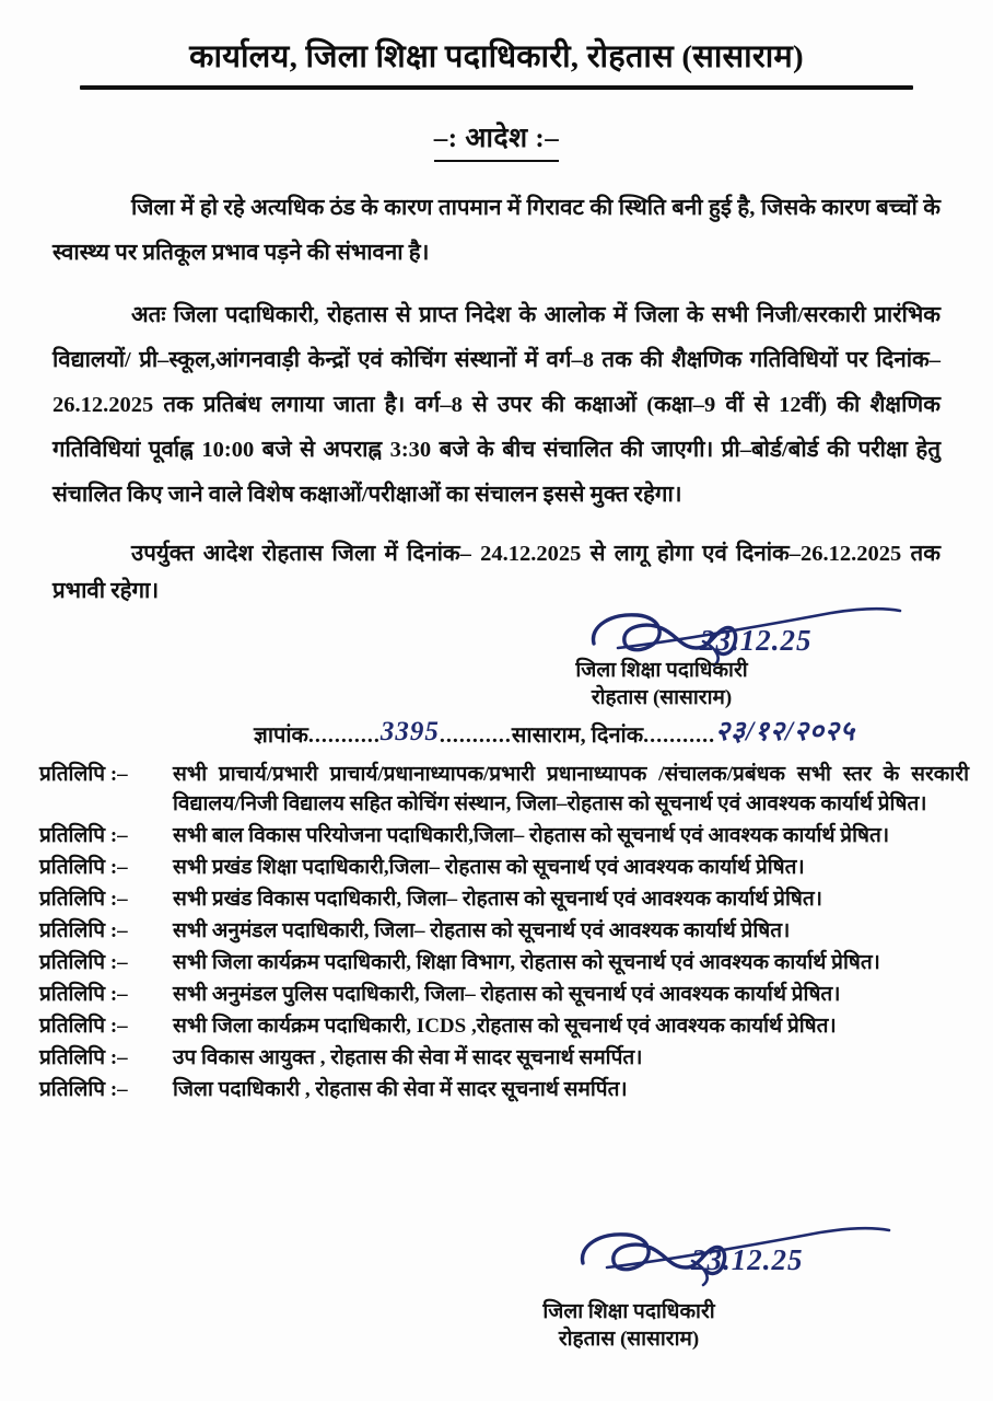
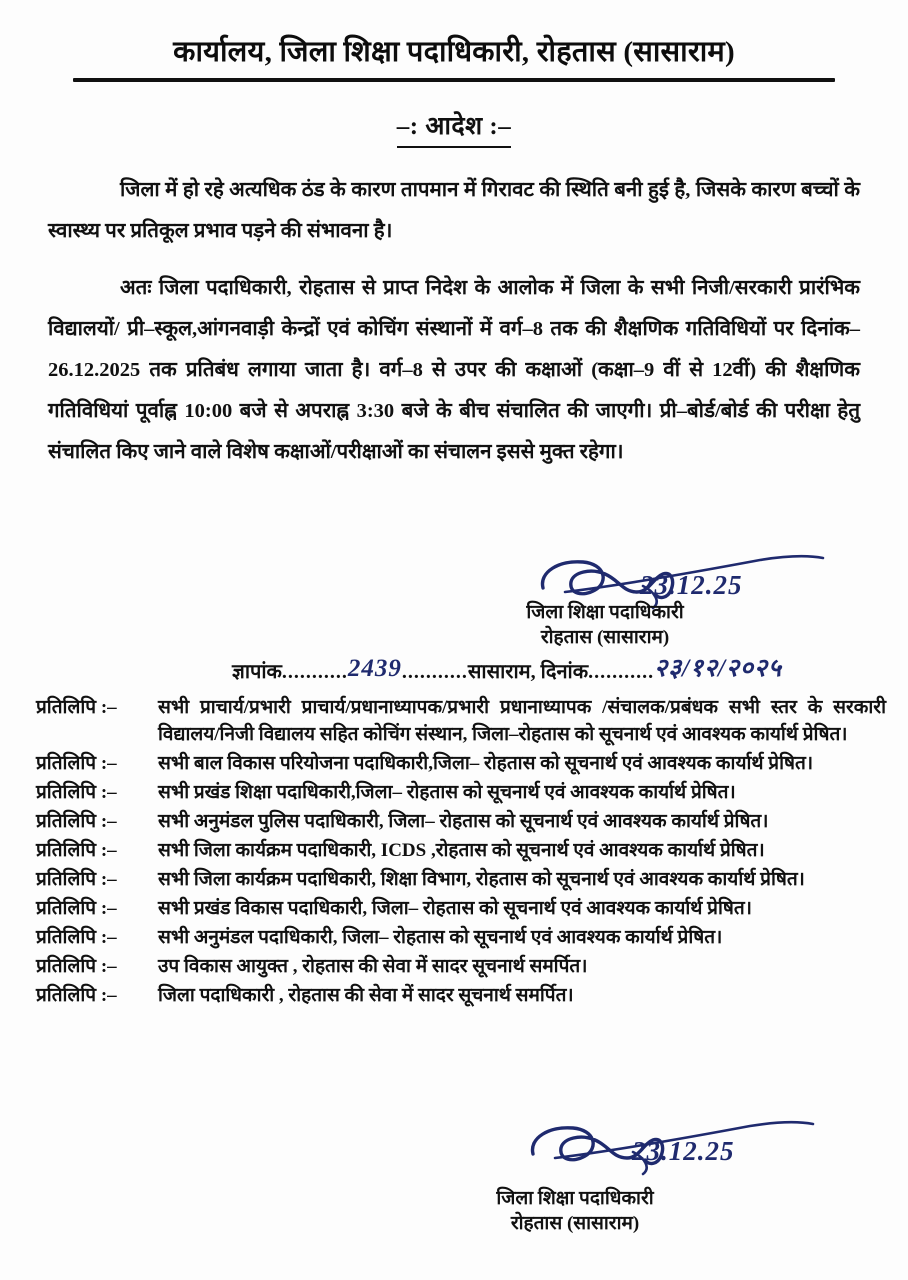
  कार्यालय, जिला शिक्षा पदाधिकारी, रोहतास (सासाराम)
  –: आदेश :–
  जिला में हो रहे अत्यधिक ठंड के कारण तापमान में गिरावट की स्थिति बनी हुई है, जिसके कारण बच्चों के स्वास्थ्य पर प्रतिकूल प्रभाव पड़ने की संभावना है।
  अतः जिला पदाधिकारी, रोहतास से प्राप्त निदेश के आलोक में जिला के सभी निजी/सरकारी प्रारंभिक विद्यालयों/ प्री–स्कूल,आंगनवाड़ी केन्द्रों एवं कोचिंग संस्थानों में वर्ग–8 तक की शैक्षणिक गतिविधियों पर दिनांक–26.12.2025 तक प्रतिबंध लगाया जाता है। वर्ग–8 से उपर की कक्षाओं (कक्षा–9 वीं से 12वीं) की शैक्षणिक गतिविधियां पूर्वाह्न 10:00 बजे से अपराह्न 3:30 बजे के बीच संचालित की जाएगी। प्री–बोर्ड/बोर्ड की परीक्षा हेतु संचालित किए जाने वाले विशेष कक्षाओं/परीक्षाओं का संचालन इससे मुक्त रहेगा।
- उपर्युक्त आदेश रोहतास जिला में दिनांक– 24.12.2025 से लागू होगा एवं दिनांक–26.12.2025 तक प्रभावी रहेगा।
  23.12.25
  जिला शिक्षा पदाधिकारी
  रोहतास (सासाराम)
- ज्ञापांक...........3395...........सासाराम, दिनांक...........२३/१२/२०२५
+ ज्ञापांक...........2439...........सासाराम, दिनांक...........२३/१२/२०२५
  प्रतिलिपि :–
  सभी प्राचार्य/प्रभारी प्राचार्य/प्रधानाध्यापक/प्रभारी प्रधानाध्यापक /संचालक/प्रबंधक सभी स्तर के सरकारी विद्यालय/निजी विद्यालय सहित कोचिंग संस्थान, जिला–रोहतास को सूचनार्थ एवं आवश्यक कार्यार्थ प्रेषित।
  प्रतिलिपि :–
  सभी बाल विकास परियोजना पदाधिकारी,जिला– रोहतास को सूचनार्थ एवं आवश्यक कार्यार्थ प्रेषित।
  प्रतिलिपि :–
  सभी प्रखंड शिक्षा पदाधिकारी,जिला– रोहतास को सूचनार्थ एवं आवश्यक कार्यार्थ प्रेषित।
  प्रतिलिपि :–
- सभी प्रखंड विकास पदाधिकारी, जिला– रोहतास को सूचनार्थ एवं आवश्यक कार्यार्थ प्रेषित।
+ सभी अनुमंडल पुलिस पदाधिकारी, जिला– रोहतास को सूचनार्थ एवं आवश्यक कार्यार्थ प्रेषित।
  प्रतिलिपि :–
- सभी अनुमंडल पदाधिकारी, जिला– रोहतास को सूचनार्थ एवं आवश्यक कार्यार्थ प्रेषित।
+ सभी जिला कार्यक्रम पदाधिकारी, ICDS ,रोहतास को सूचनार्थ एवं आवश्यक कार्यार्थ प्रेषित।
  प्रतिलिपि :–
  सभी जिला कार्यक्रम पदाधिकारी, शिक्षा विभाग, रोहतास को सूचनार्थ एवं आवश्यक कार्यार्थ प्रेषित।
  प्रतिलिपि :–
- सभी अनुमंडल पुलिस पदाधिकारी, जिला– रोहतास को सूचनार्थ एवं आवश्यक कार्यार्थ प्रेषित।
+ सभी प्रखंड विकास पदाधिकारी, जिला– रोहतास को सूचनार्थ एवं आवश्यक कार्यार्थ प्रेषित।
  प्रतिलिपि :–
- सभी जिला कार्यक्रम पदाधिकारी, ICDS ,रोहतास को सूचनार्थ एवं आवश्यक कार्यार्थ प्रेषित।
+ सभी अनुमंडल पदाधिकारी, जिला– रोहतास को सूचनार्थ एवं आवश्यक कार्यार्थ प्रेषित।
  प्रतिलिपि :–
  उप विकास आयुक्त , रोहतास की सेवा में सादर सूचनार्थ समर्पित।
  प्रतिलिपि :–
  जिला पदाधिकारी , रोहतास की सेवा में सादर सूचनार्थ समर्पित।
  23.12.25
  जिला शिक्षा पदाधिकारी
  रोहतास (सासाराम)
